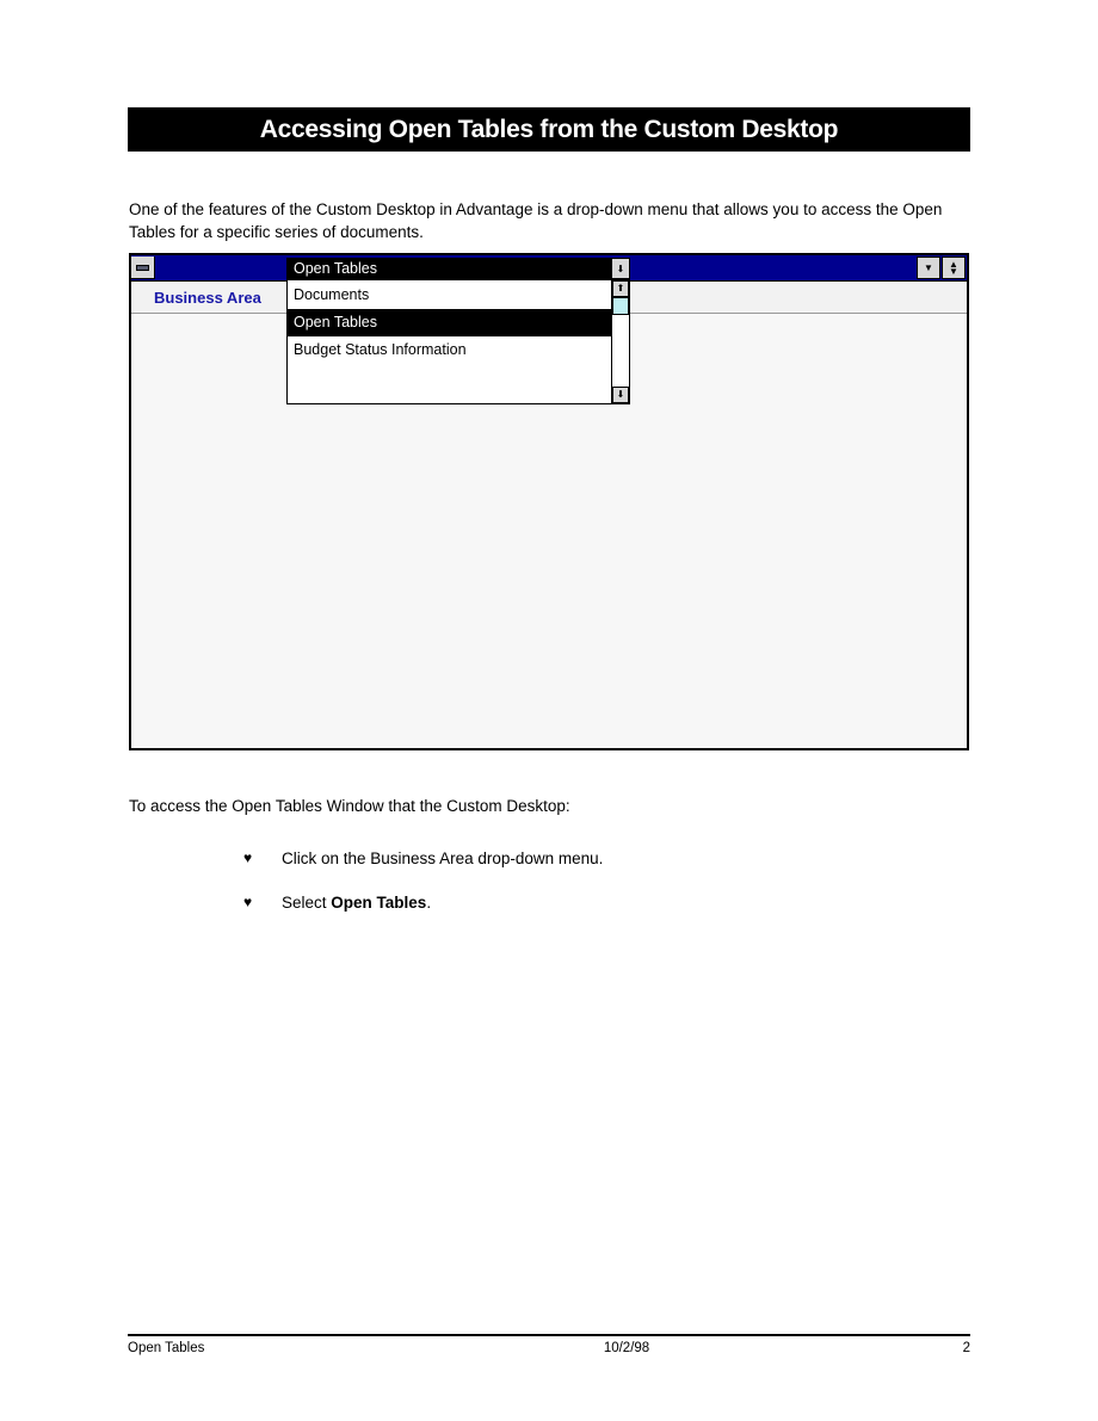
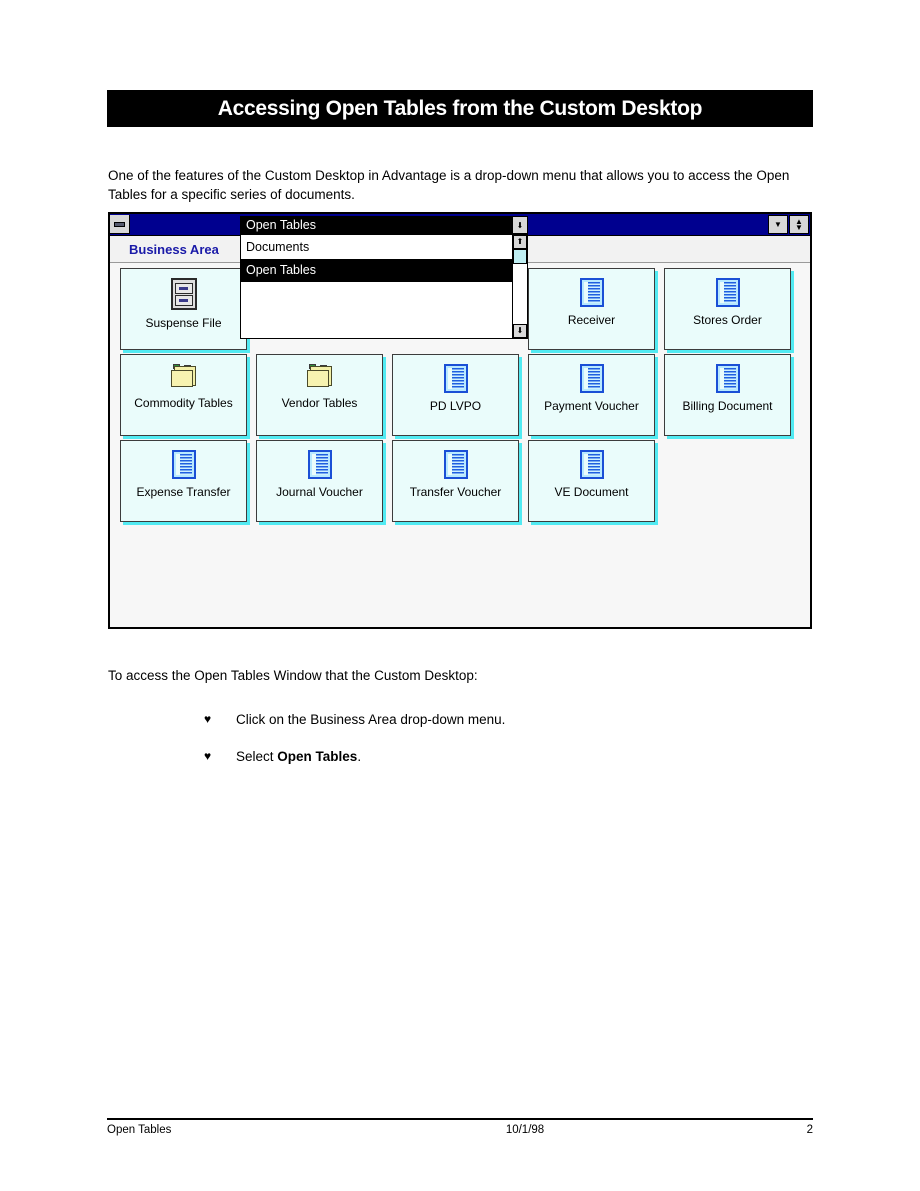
  Accessing Open Tables from the Custom Desktop
  One of the features of the Custom Desktop in Advantage is a drop-down menu that allows you to access the Open Tables for a specific series of documents.
  ▼
  ▲
  ▼
  Business Area
  Open Tables
  ⬇
  Documents
  Open Tables
- Budget Status Information
  ⬆
  ⬇
+ Suspense File
+ Receiver
+ Stores Order
+ Commodity Tables
+ Vendor Tables
+ PD LVPO
+ Payment Voucher
+ Billing Document
+ Expense Transfer
+ Journal Voucher
+ Transfer Voucher
+ VE Document
  To access the Open Tables Window that the Custom Desktop:
  ♥
  Click on the Business Area drop-down menu.
  ♥
  Select Open Tables.
  Open Tables
- 10/2/98
+ 10/1/98
  2
